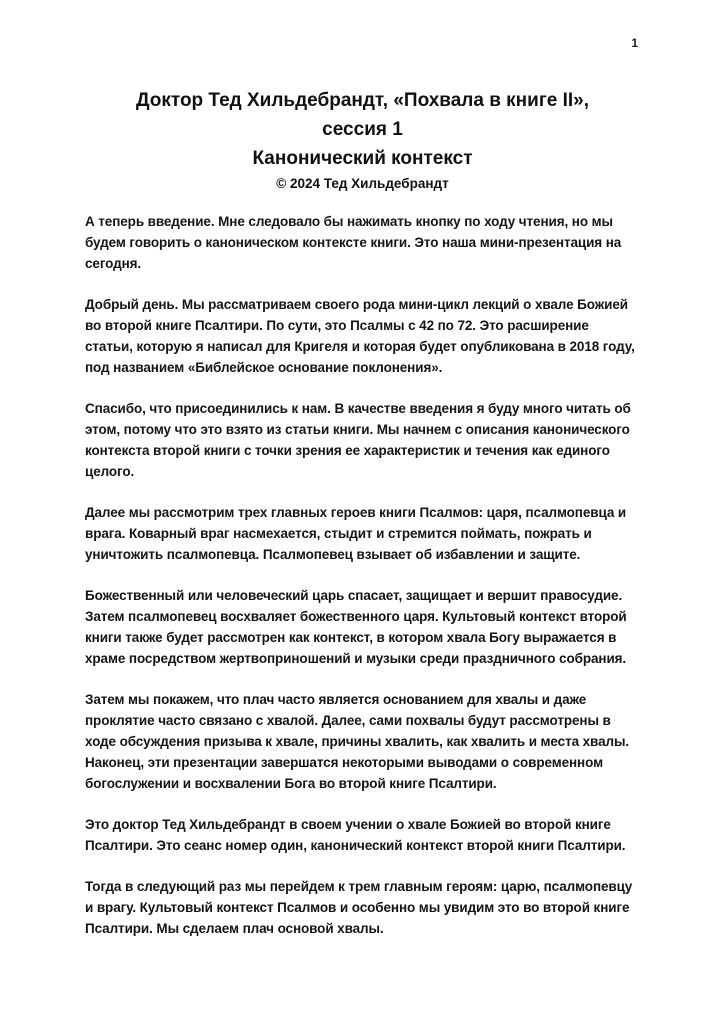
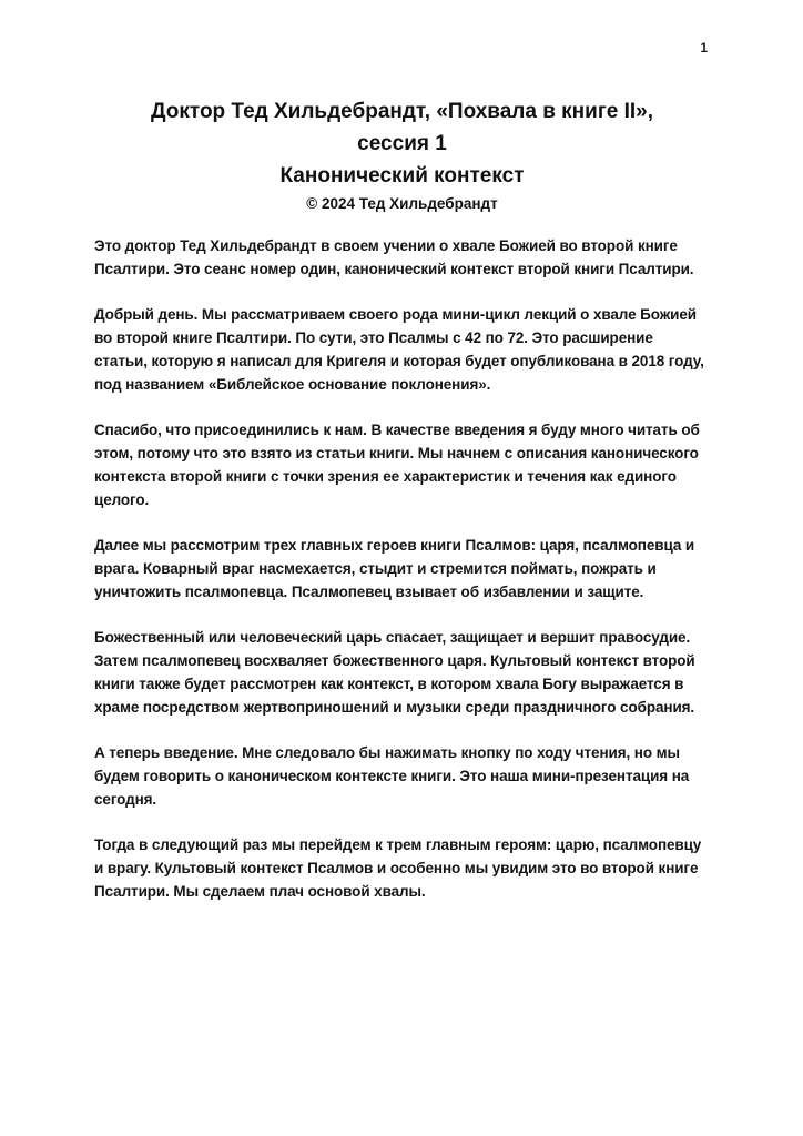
  1
  Доктор Тед Хильдебрандт, «Похвала в книге II»,
  сессия 1
  Канонический контекст
  © 2024 Тед Хильдебрандт
- А теперь введение. Мне следовало бы нажимать кнопку по ходу чтения, но мы будем говорить о каноническом контексте книги. Это наша мини-презентация на сегодня.
+ Это доктор Тед Хильдебрандт в своем учении о хвале Божией во второй книге Псалтири. Это сеанс номер один, канонический контекст второй книги Псалтири.
  Добрый день. Мы рассматриваем своего рода мини-цикл лекций о хвале Божией во второй книге Псалтири. По сути, это Псалмы с 42 по 72. Это расширение статьи, которую я написал для Кригеля и которая будет опубликована в 2018 году, под названием «Библейское основание поклонения».
  Спасибо, что присоединились к нам. В качестве введения я буду много читать об этом, потому что это взято из статьи книги. Мы начнем с описания канонического контекста второй книги с точки зрения ее характеристик и течения как единого целого.
  Далее мы рассмотрим трех главных героев книги Псалмов: царя, псалмопевца и врага. Коварный враг насмехается, стыдит и стремится поймать, пожрать и уничтожить псалмопевца. Псалмопевец взывает об избавлении и защите.
  Божественный или человеческий царь спасает, защищает и вершит правосудие. Затем псалмопевец восхваляет божественного царя. Культовый контекст второй книги также будет рассмотрен как контекст, в котором хвала Богу выражается в храме посредством жертвоприношений и музыки среди праздничного собрания.
- Затем мы покажем, что плач часто является основанием для хвалы и даже проклятие часто связано с хвалой. Далее, сами похвалы будут рассмотрены в ходе обсуждения призыва к хвале, причины хвалить, как хвалить и места хвалы. Наконец, эти презентации завершатся некоторыми выводами о современном богослужении и восхвалении Бога во второй книге Псалтири.
- Это доктор Тед Хильдебрандт в своем учении о хвале Божией во второй книге Псалтири. Это сеанс номер один, канонический контекст второй книги Псалтири.
+ А теперь введение. Мне следовало бы нажимать кнопку по ходу чтения, но мы будем говорить о каноническом контексте книги. Это наша мини-презентация на сегодня.
  Тогда в следующий раз мы перейдем к трем главным героям: царю, псалмопевцу и врагу. Культовый контекст Псалмов и особенно мы увидим это во второй книге Псалтири. Мы сделаем плач основой хвалы.
